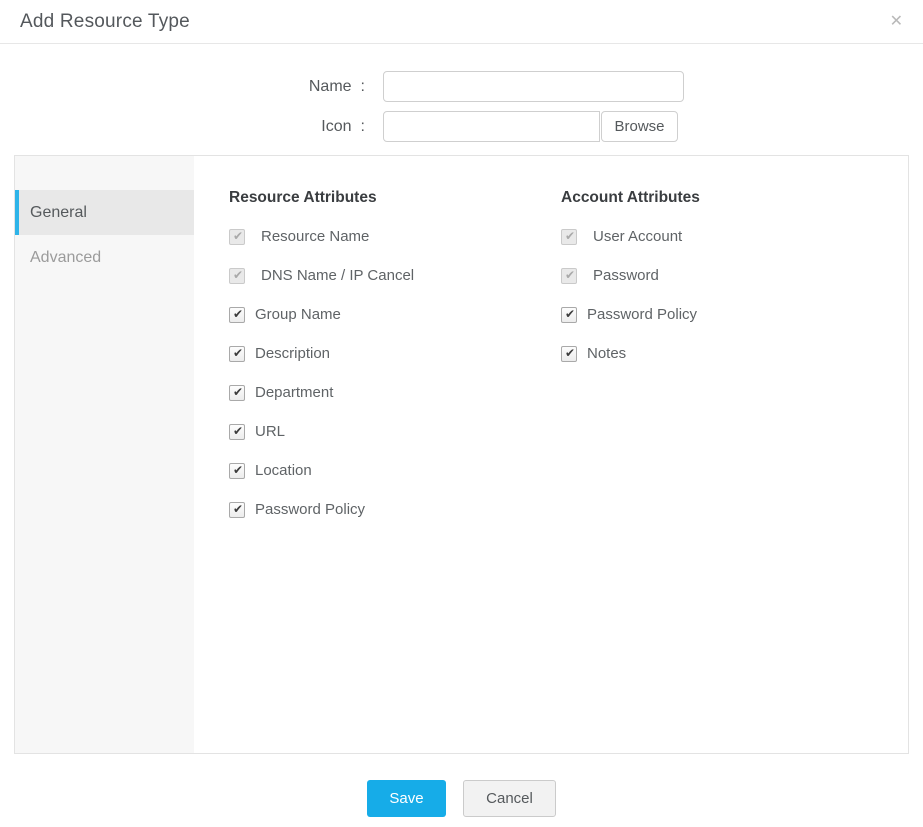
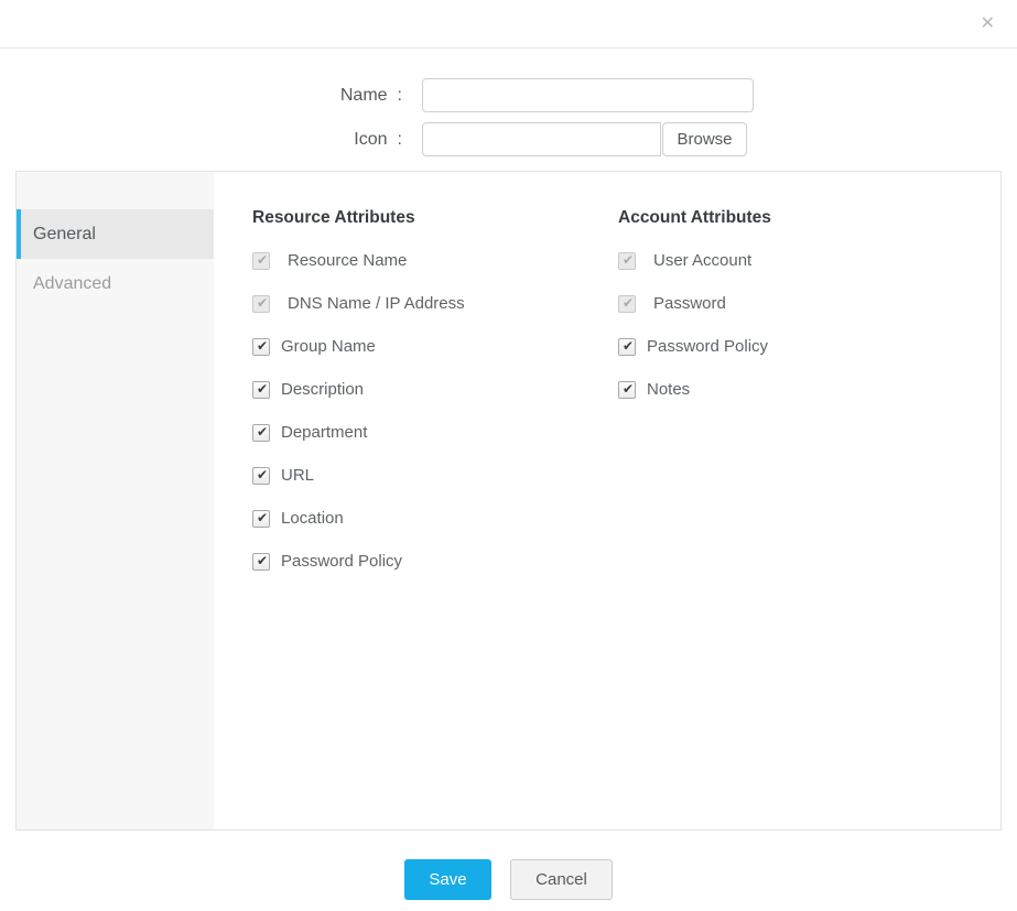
- Add Resource Type
  ✕
  Name :
  Icon :
  Browse
  General
  Advanced
  Resource Attributes
  ✔
  Resource Name
  ✔
- DNS Name / IP Cancel
+ DNS Name / IP Address
  ✔
  Group Name
  ✔
  Description
  ✔
  Department
  ✔
  URL
  ✔
  Location
  ✔
  Password Policy
  Account Attributes
  ✔
  User Account
  ✔
  Password
  ✔
  Password Policy
  ✔
  Notes
  Save
  Cancel
